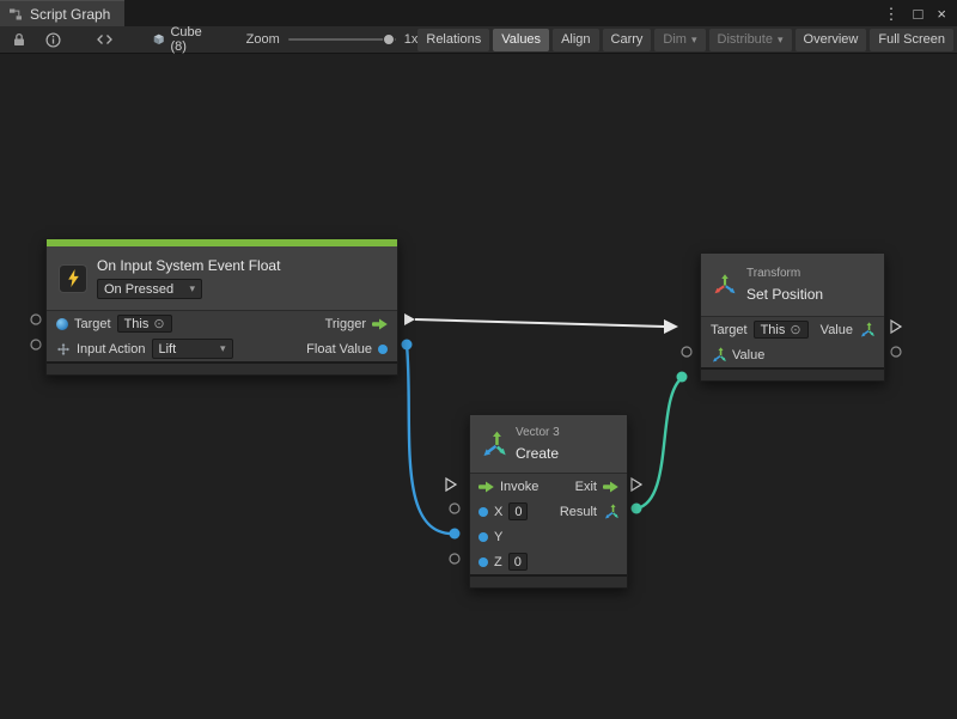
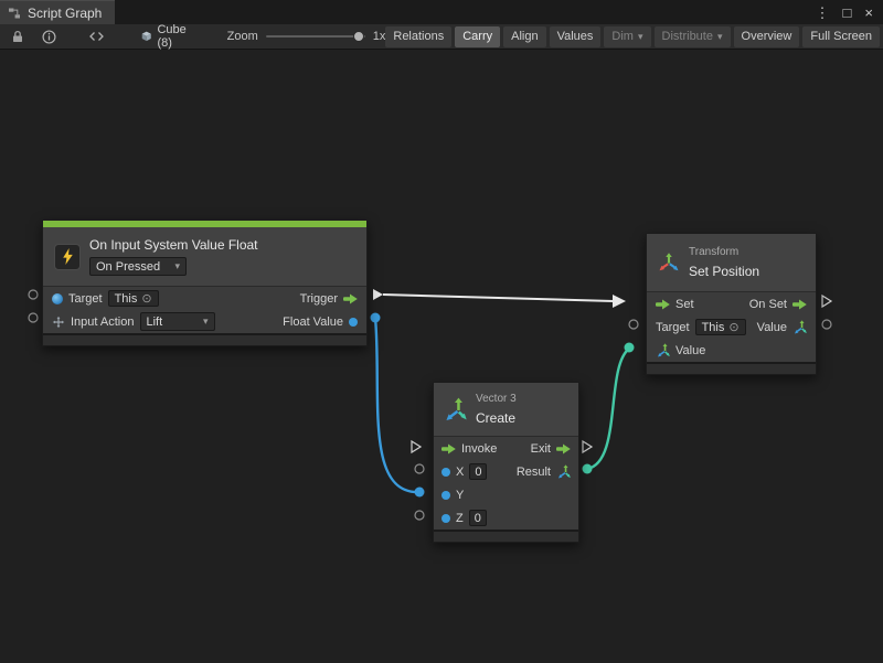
  Script Graph
  ⋮
  □
  ×
  Cube (8)
  Zoom
  1x
  Relations
- Values
+ Carry
  Align
- Carry
+ Values
  Dim
  ▾
  Distribute
  ▾
  Overview
  Full Screen
- On Input System Event Float
+ On Input System Value Float
  On Pressed
  ▾
  Target
  This
  ⊙
  Trigger
  Input Action
  Lift
  ▾
  Float Value
  Vector 3
  Create
  Invoke
  Exit
  X
  0
  Result
  Y
  Z
  0
  Transform
  Set Position
+ Set
+ On Set
  Target
  This
  ⊙
  Value
  Value
